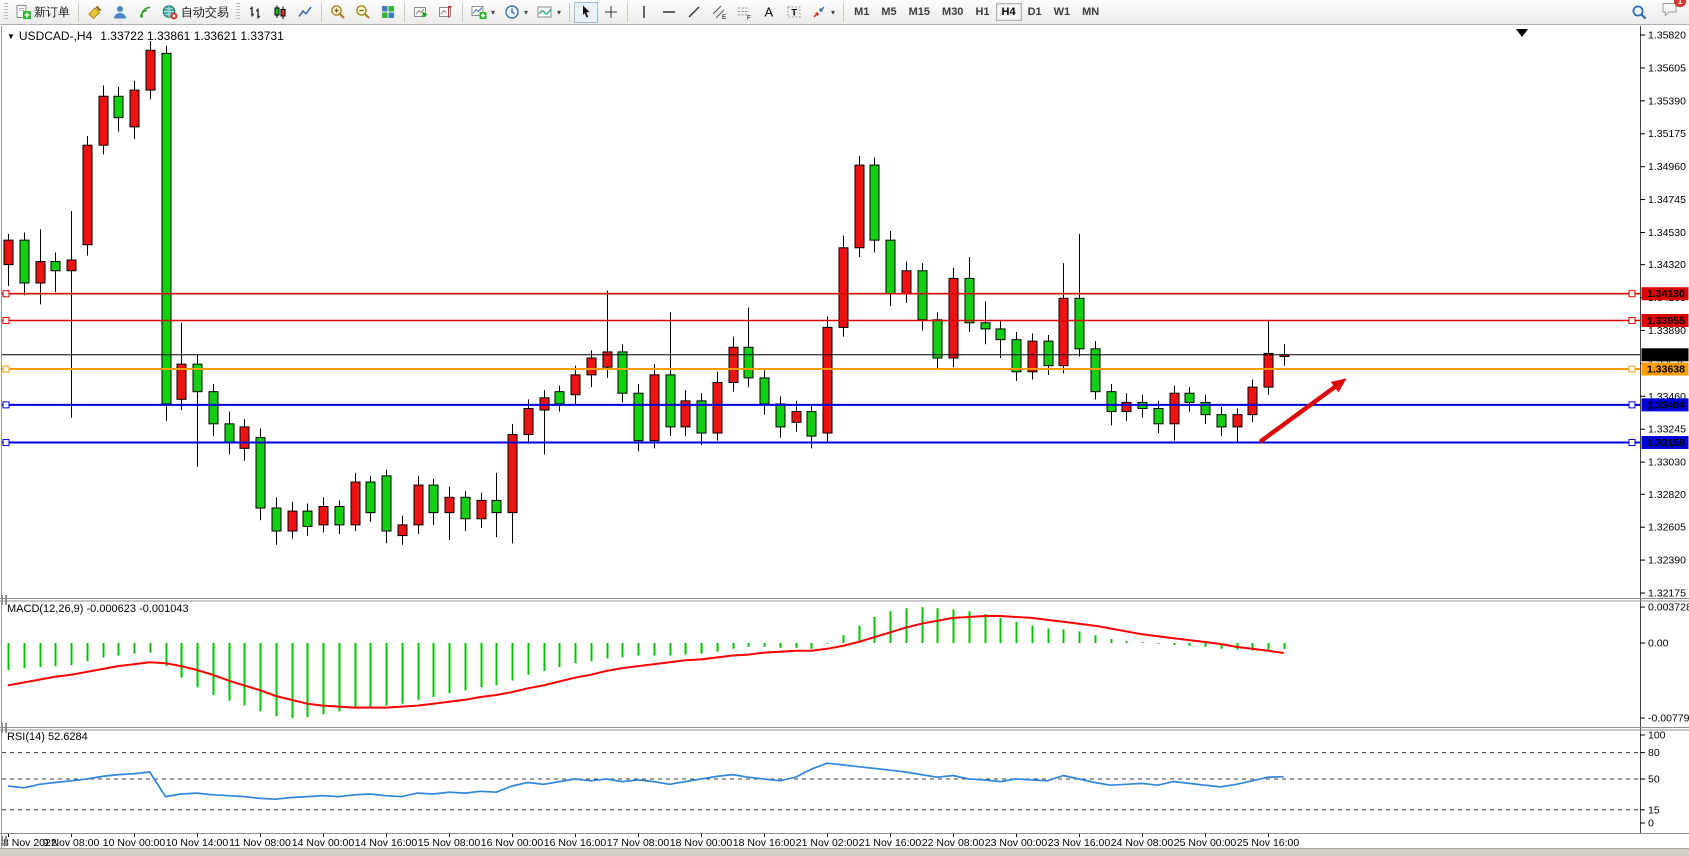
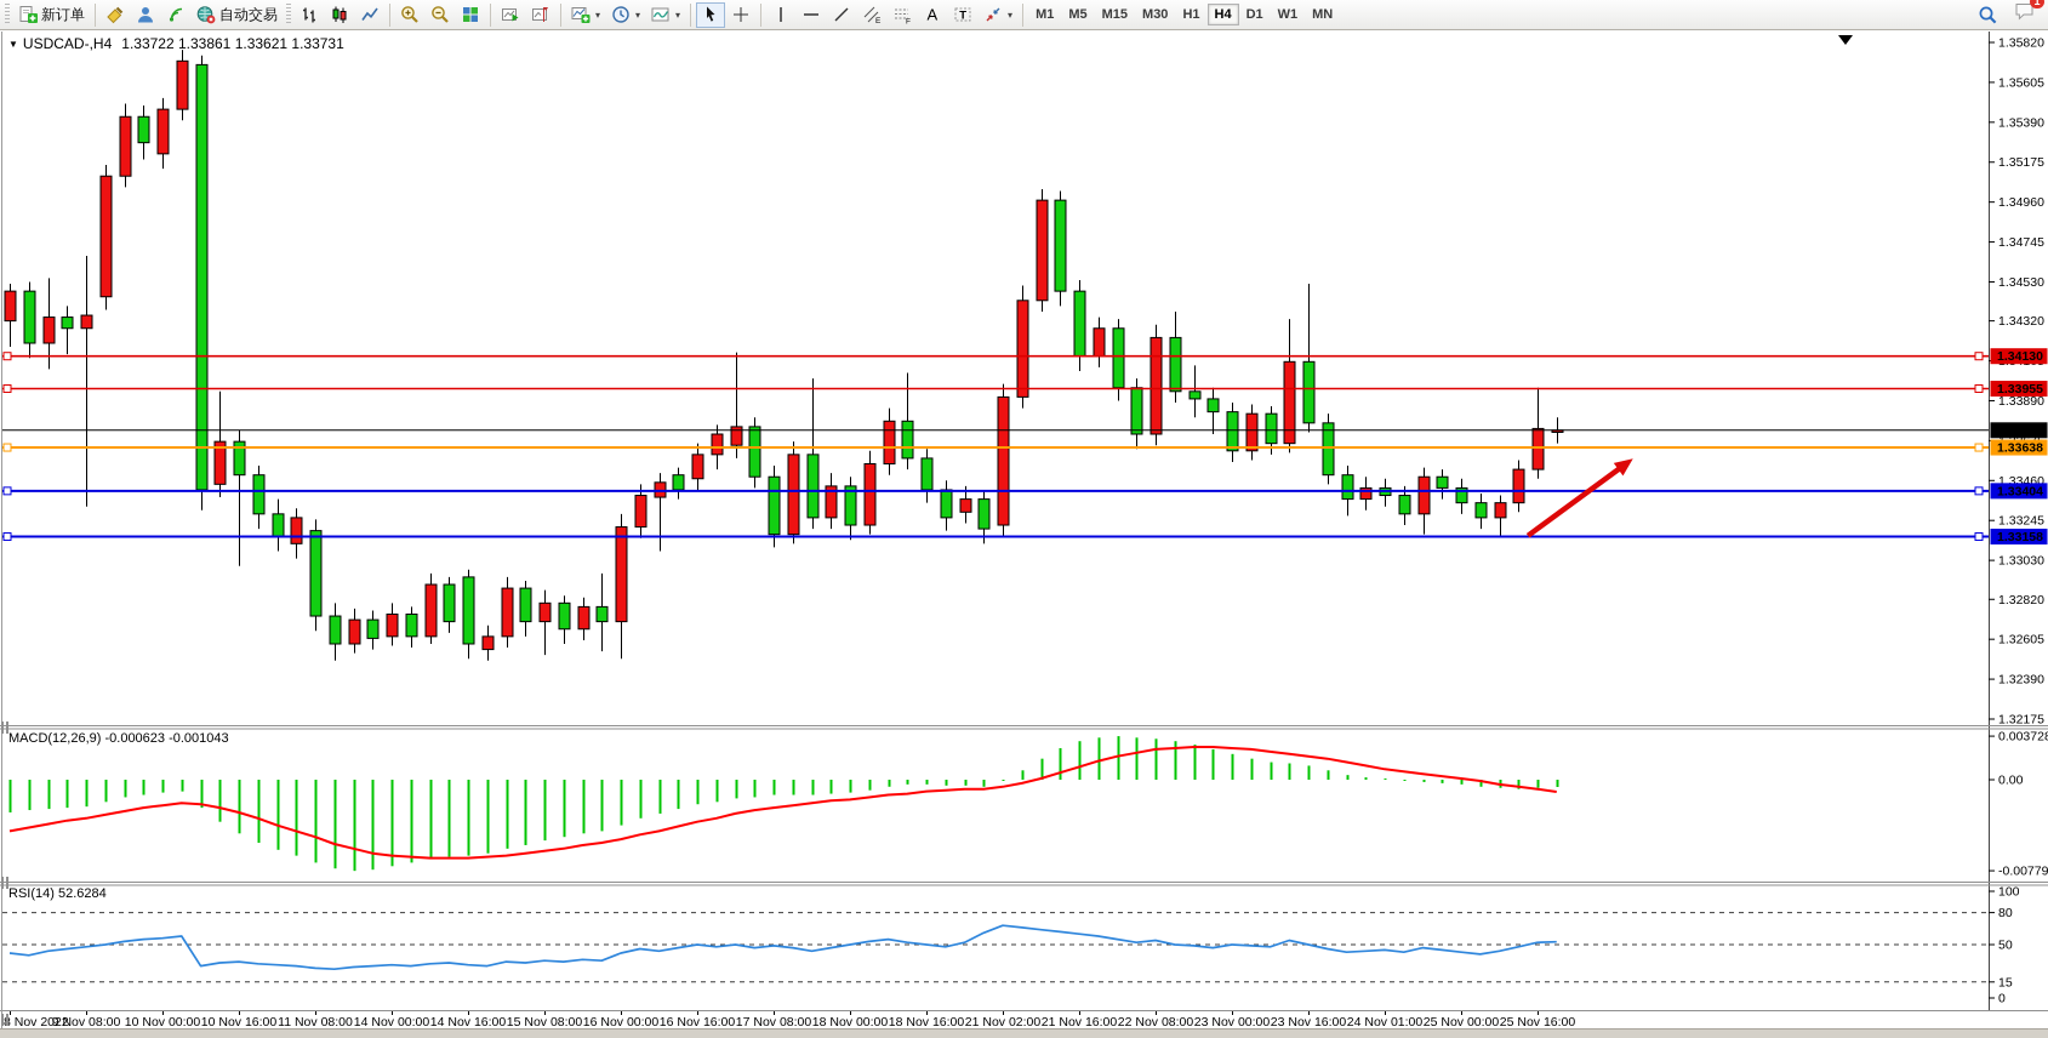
  新订单
  自动交易
  ▾
  ▾
  ▾
  A
  T
  ▾
  M1
  M5
  M15
  M30
  H1
  H4
  D1
  W1
  MN
  1
  1.35820
  1.35605
  1.35390
  1.35175
  1.34960
  1.34745
  1.34530
  1.34320
  1.33890
  1.33460
  1.33245
  1.33030
  1.32820
  1.32605
  1.32390
  1.32175
  Nov 2022
  9 Nov 08:00
  10 Nov 00:00
- 10 Nov 14:00
+ 10 Nov 16:00
  11 Nov 08:00
  14 Nov 00:00
  14 Nov 16:00
  15 Nov 08:00
  16 Nov 00:00
  16 Nov 16:00
  17 Nov 08:00
  18 Nov 00:00
  18 Nov 16:00
  21 Nov 02:00
  21 Nov 16:00
  22 Nov 08:00
  23 Nov 00:00
  23 Nov 16:00
- 24 Nov 08:00
+ 24 Nov 01:00
  25 Nov 00:00
  25 Nov 16:00
  100
  80
  50
  15
  0
  0.00372
  0.00
  -0.00779
  1.34130
  1.33955
  1.33731
  1.33638
  1.33404
  1.33158
  ▼ USDCAD-,H4 1.33722 1.33861 1.33621 1.33731
  MACD(12,26,9) -0.000623 -0.001043
  RSI(14) 52.6284
